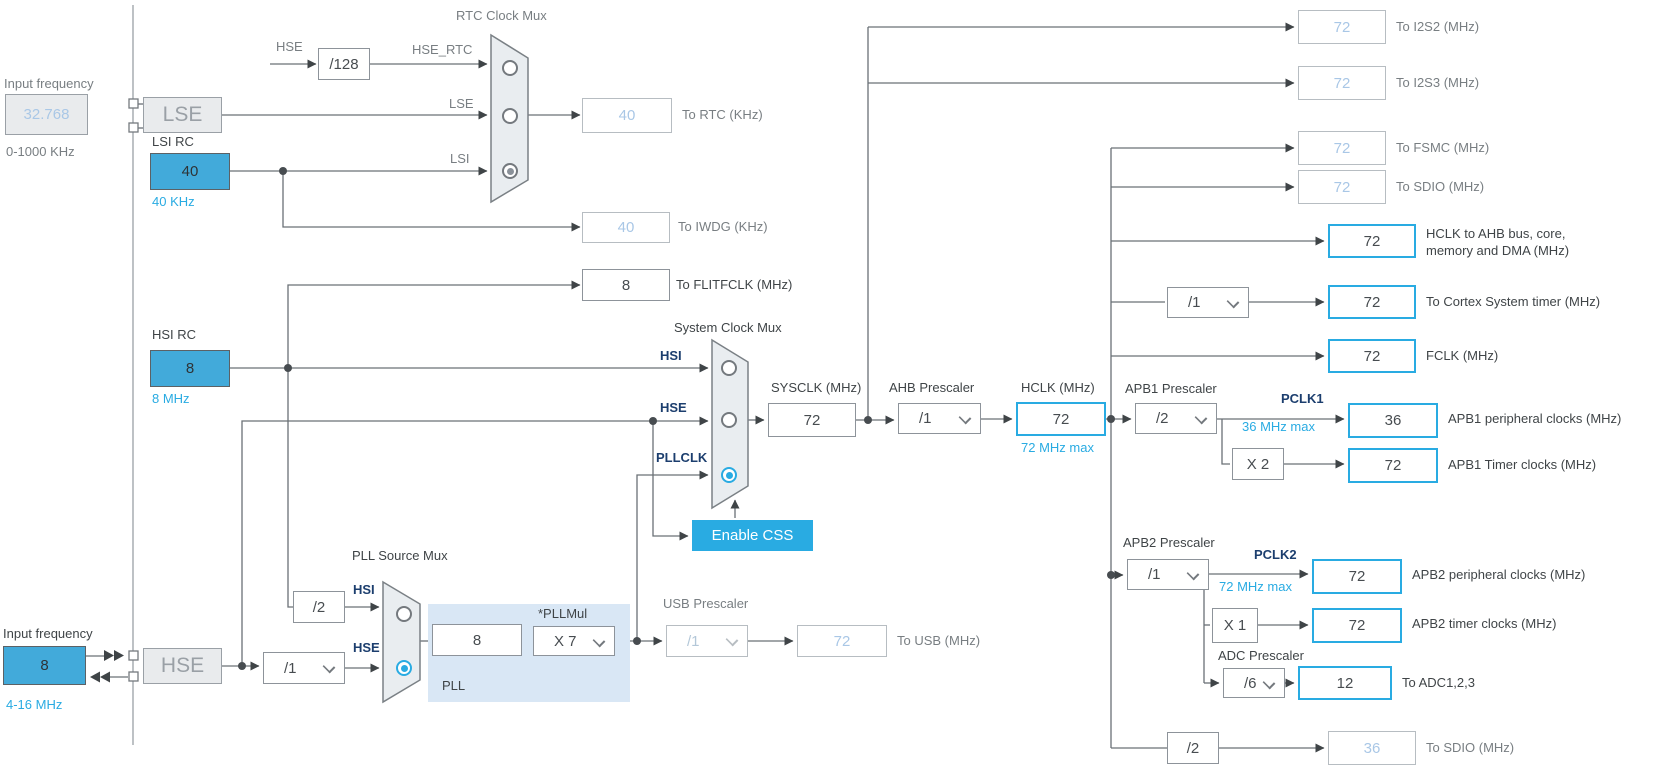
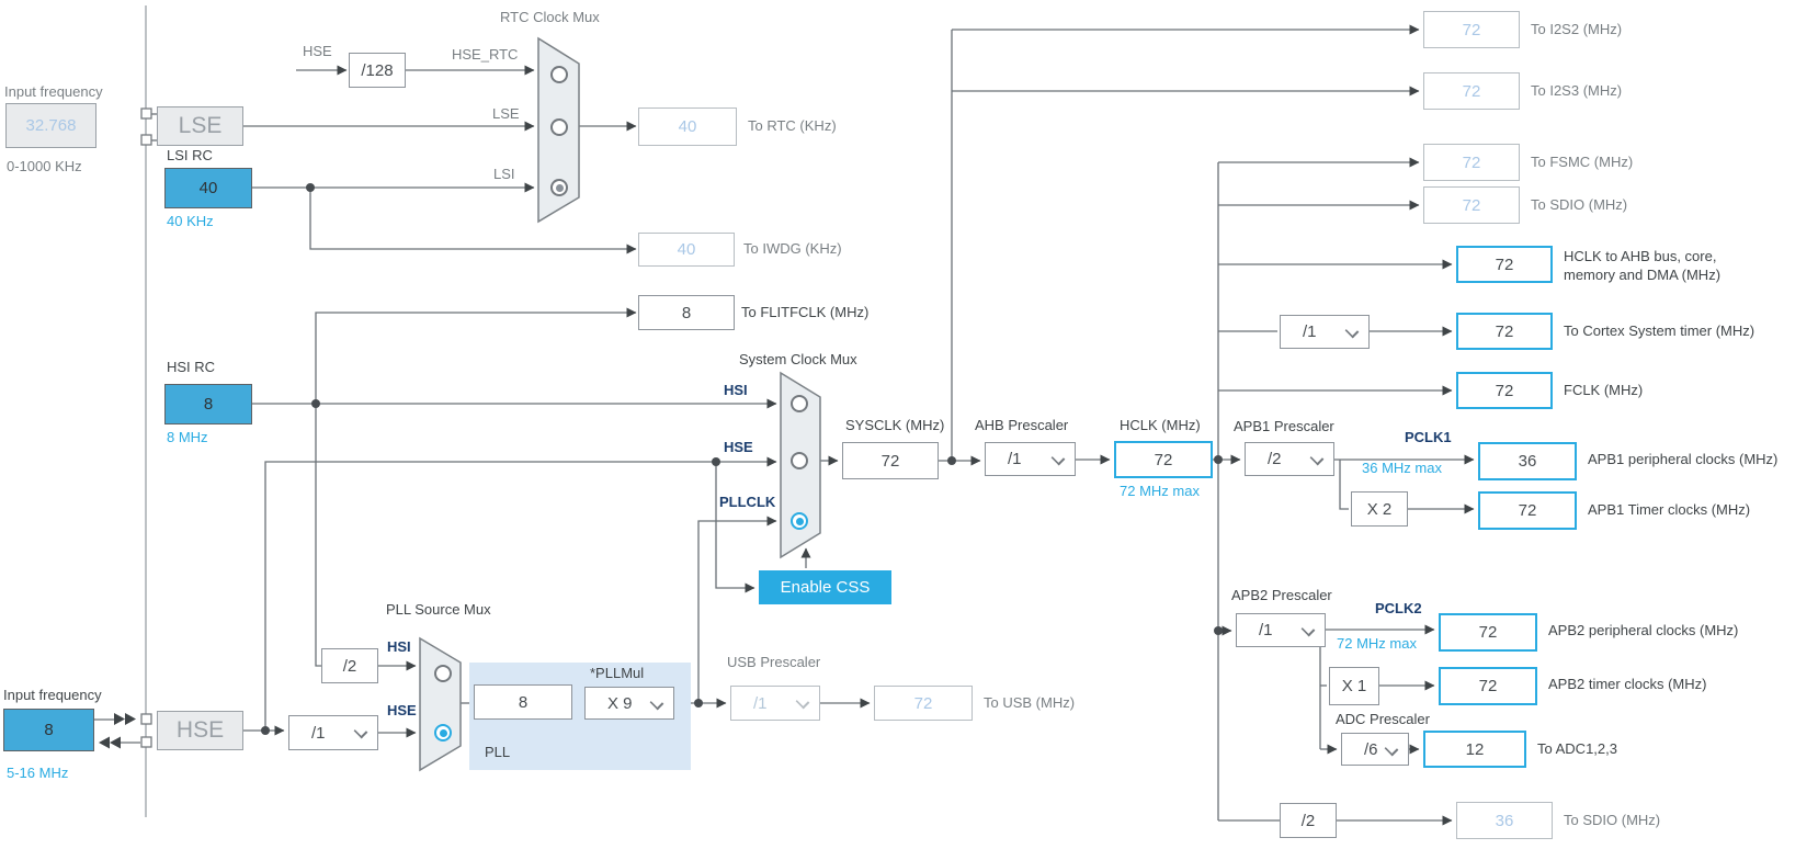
  Input frequency
  32.768
  0-1000 KHz
  LSE
  LSI RC
  40
  40 KHz
  RTC Clock Mux
  HSE
  /128
  HSE_RTC
  LSE
  LSI
  40
  To RTC (KHz)
  40
  To IWDG (KHz)
  8
  To FLITFCLK (MHz)
  HSI RC
  8
  8 MHz
  System Clock Mux
  HSI
  HSE
  PLLCLK
  Enable CSS
  SYSCLK (MHz)
  72
  AHB Prescaler
  /1
  HCLK (MHz)
  72
  72 MHz max
  72
  To I2S2 (MHz)
  72
  To I2S3 (MHz)
  72
  To FSMC (MHz)
  72
  To SDIO (MHz)
  72
  HCLK to AHB bus, core,
  memory and DMA (MHz)
  /1
  72
  To Cortex System timer (MHz)
  72
  FCLK (MHz)
  APB1 Prescaler
  /2
  PCLK1
  36 MHz max
  36
  APB1 peripheral clocks (MHz)
  X 2
  72
  APB1 Timer clocks (MHz)
  APB2 Prescaler
  /1
  PCLK2
  72 MHz max
  72
  APB2 peripheral clocks (MHz)
  X 1
  72
  APB2 timer clocks (MHz)
  ADC Prescaler
  /6
  12
  To ADC1,2,3
  /2
  36
  To SDIO (MHz)
  PLL Source Mux
  /2
  HSI
  /1
  HSE
  8
  *PLLMul
- X 7
+ X 9
  PLL
  USB Prescaler
  /1
  72
  To USB (MHz)
  Input frequency
  8
- 4-16 MHz
+ 5-16 MHz
  HSE
